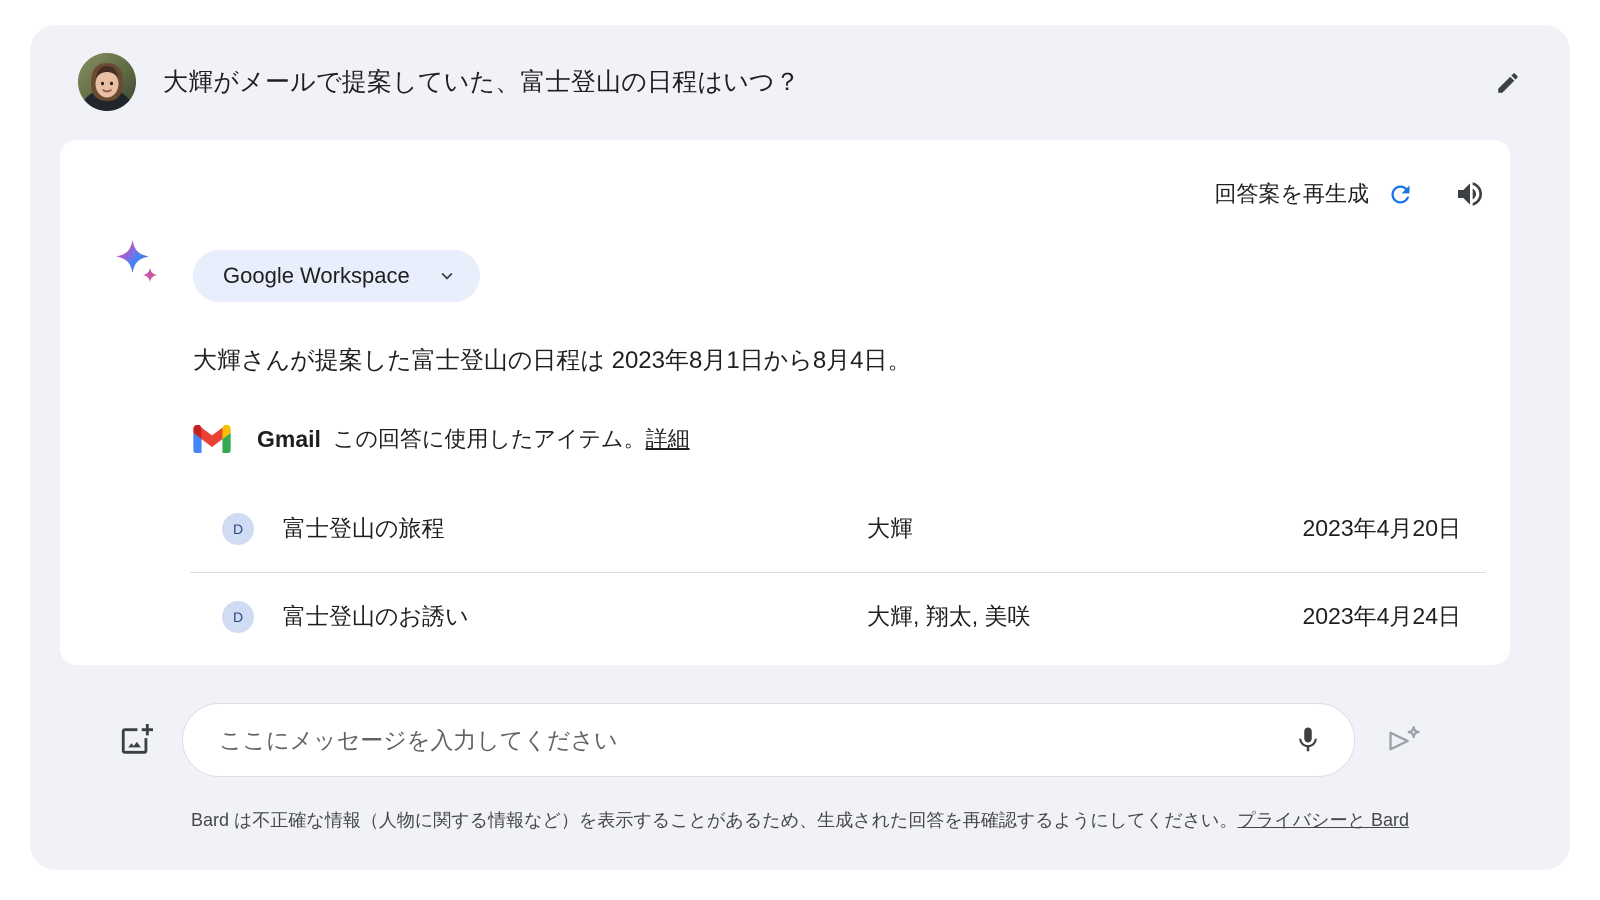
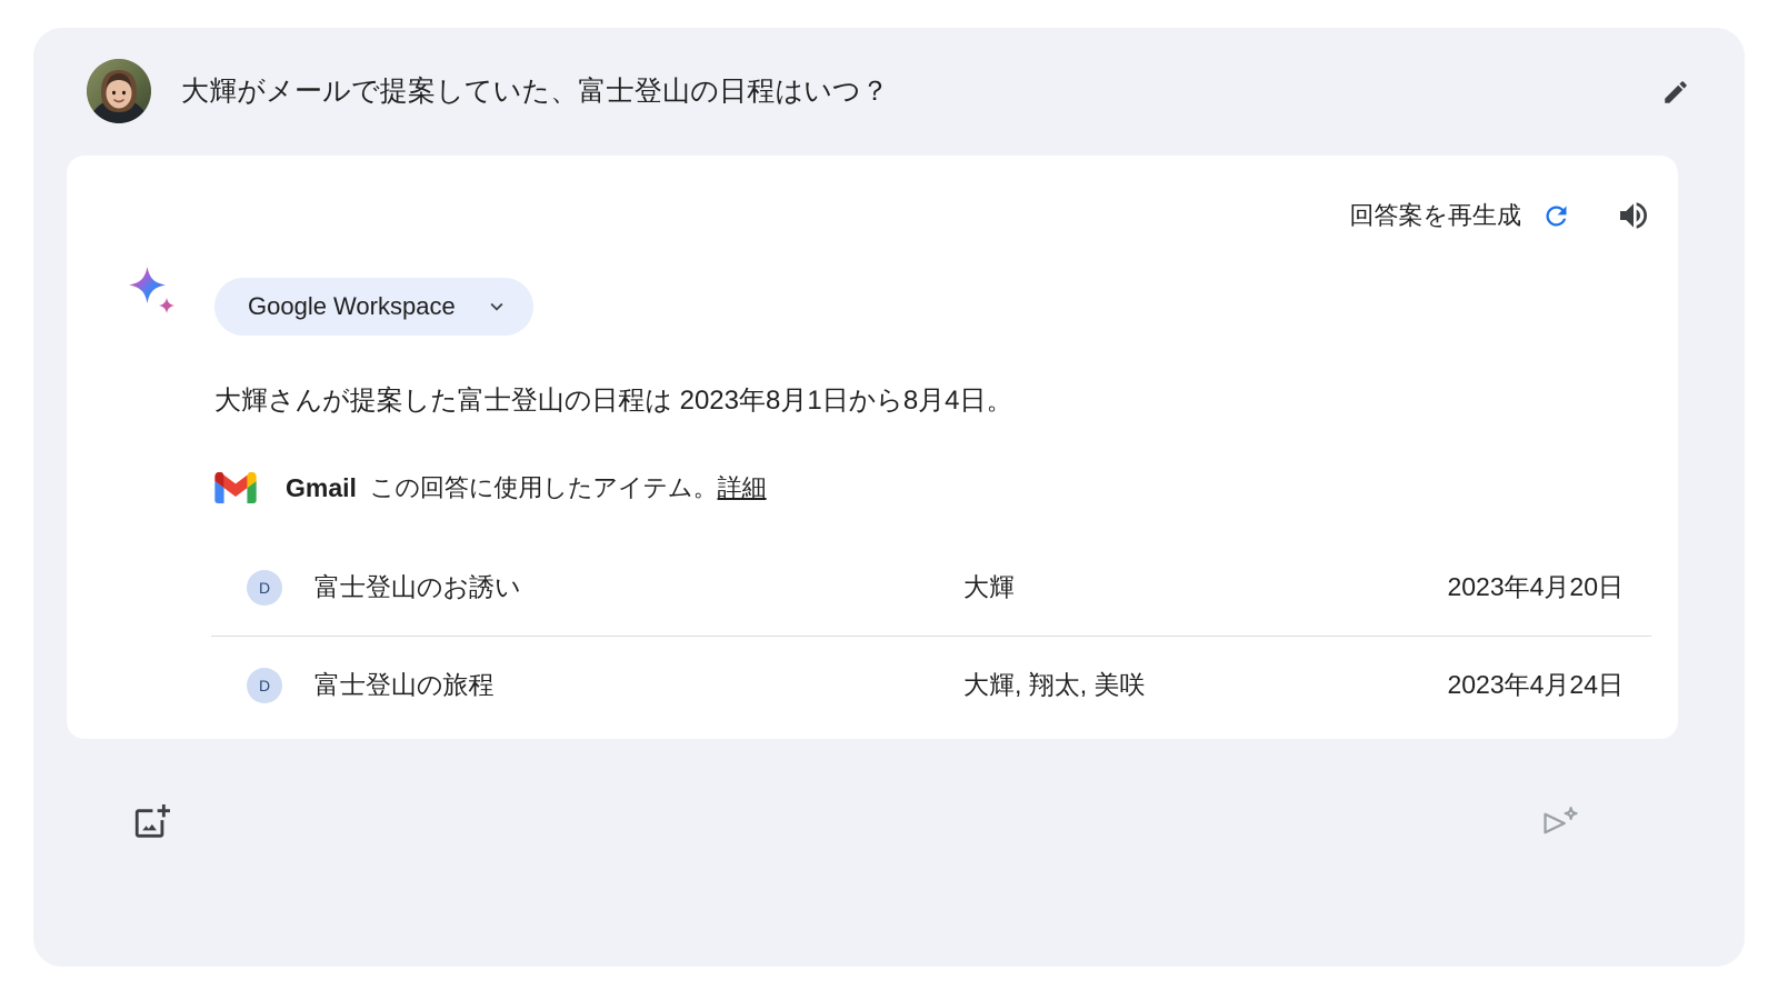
  大輝がメールで提案していた、富士登山の日程はいつ？
  回答案を再生成
  Google Workspace
  大輝さんが提案した富士登山の日程は 2023年8月1日から8月4日。
  Gmail
  この回答に使用したアイテム。
  詳細
  D
- 富士登山の旅程
+ 富士登山のお誘い
  大輝
  2023年4月20日
  D
- 富士登山のお誘い
+ 富士登山の旅程
  大輝, 翔太, 美咲
  2023年4月24日
- ここにメッセージを入力してください
- Bard は不正確な情報（人物に関する情報など）を表示することがあるため、生成された回答を再確認するようにしてください。プライバシーと Bard
